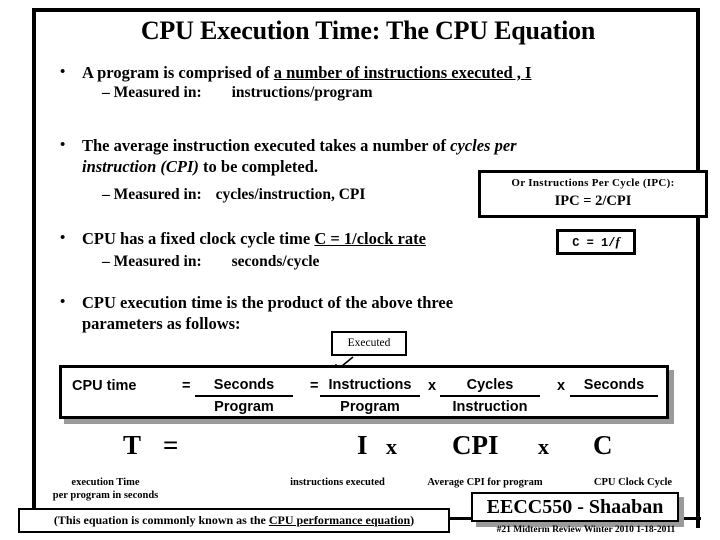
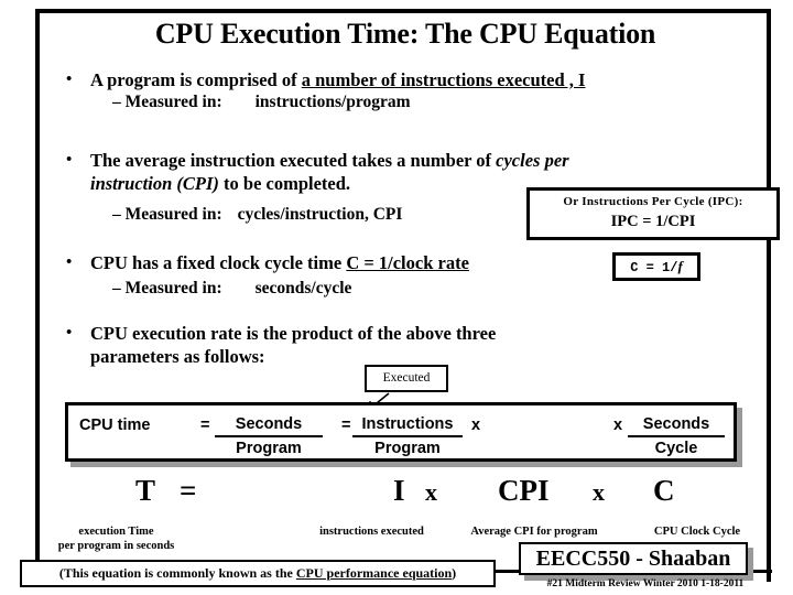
  CPU Execution Time: The CPU Equation
  •
  A program is comprised of a number of instructions executed , I
  – Measured in: instructions/program
  •
  The average instruction executed takes a number of cycles per
  instruction (CPI) to be completed.
  – Measured in: cycles/instruction, CPI
  Or Instructions Per Cycle (IPC):
- IPC = 2/CPI
+ IPC = 1/CPI
  •
  CPU has a fixed clock cycle time C = 1/clock rate
  – Measured in: seconds/cycle
  C = 1/f
  •
- CPU execution time is the product of the above three
+ CPU execution rate is the product of the above three
  parameters as follows:
  Executed
  CPU time
  =
  Seconds
  Program
  =
  Instructions
  Program
  x
- Cycles
- Instruction
  x
  Seconds
+ Cycle
  T
  =
  I
  x
  CPI
  x
  C
  execution Time
  per program in seconds
  instructions executed
  Average CPI for program
  CPU Clock Cycle
  (This equation is commonly known as the CPU performance equation)
  EECC550 - Shaaban
  #21 Midterm Review Winter 2010 1-18-2011
